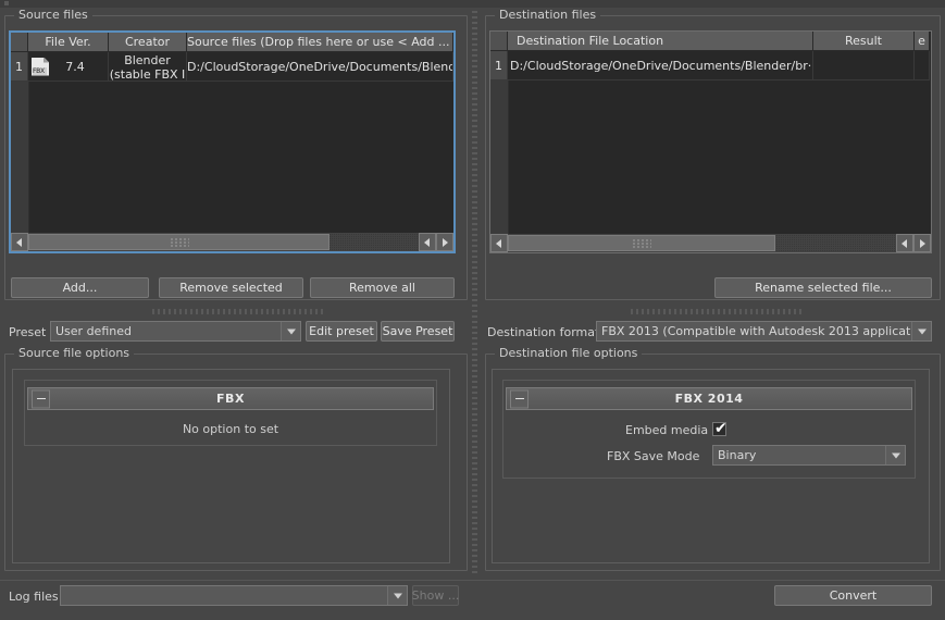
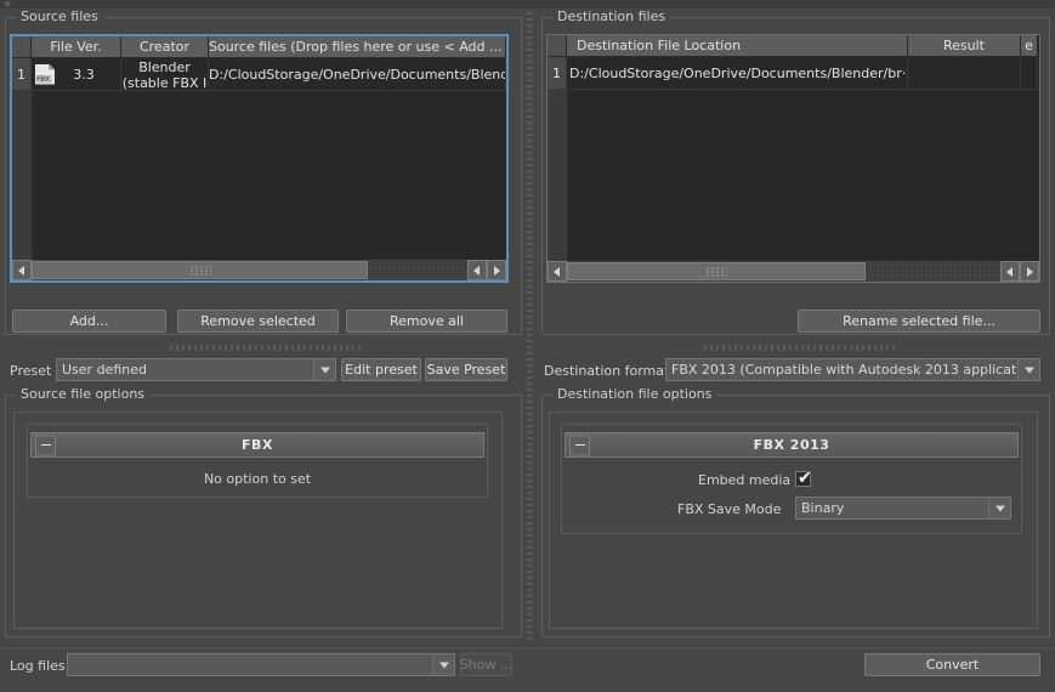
  Source files
  File Ver.
  Creator
  Source files (Drop files here or use < Add ...
  1
- 7.4
+ 3.3
  Blender
  (stable FBX I
  D:/CloudStorage/OneDrive/Documents/Blend
  Add...
  Remove selected
  Remove all
  Destination files
  Destination File Location
  Result
  e
  1
  D:/CloudStorage/OneDrive/Documents/Blender/br·
  Rename selected file...
  Preset
  User defined
  Edit preset
  Save Preset
  Destination forma
  FBX 2013 (Compatible with Autodesk 2013 applicat
  Source file options
  FBX
  No option to set
  Destination file options
- FBX 2014
+ FBX 2013
  Embed media
  ✔
  FBX Save Mode
  Binary
  Log files
  Show ...
  Convert
